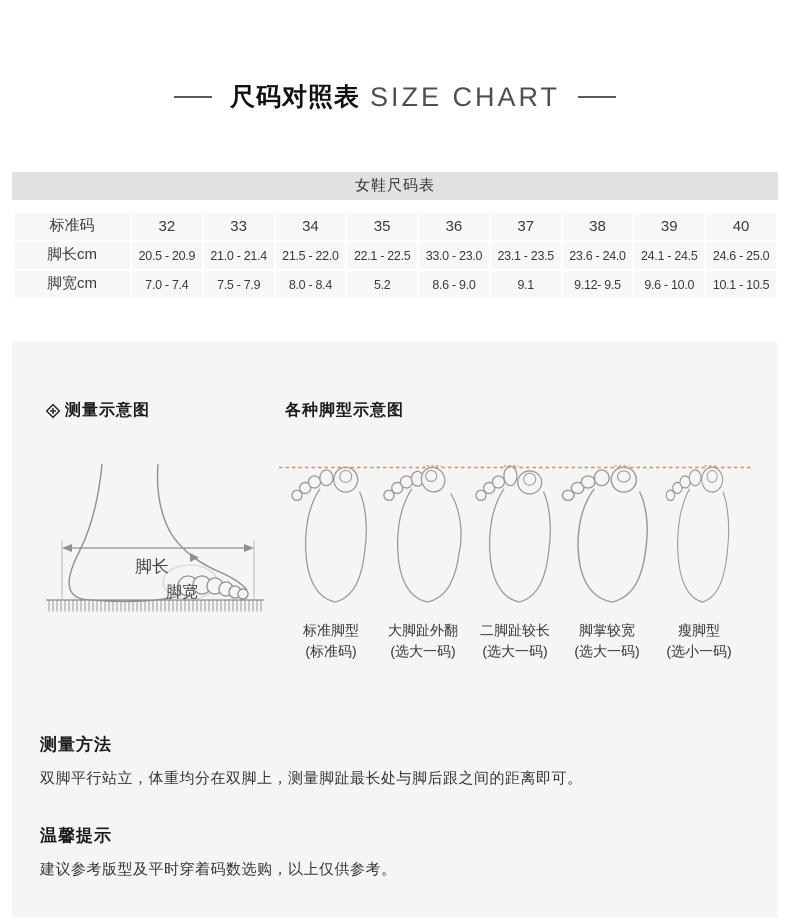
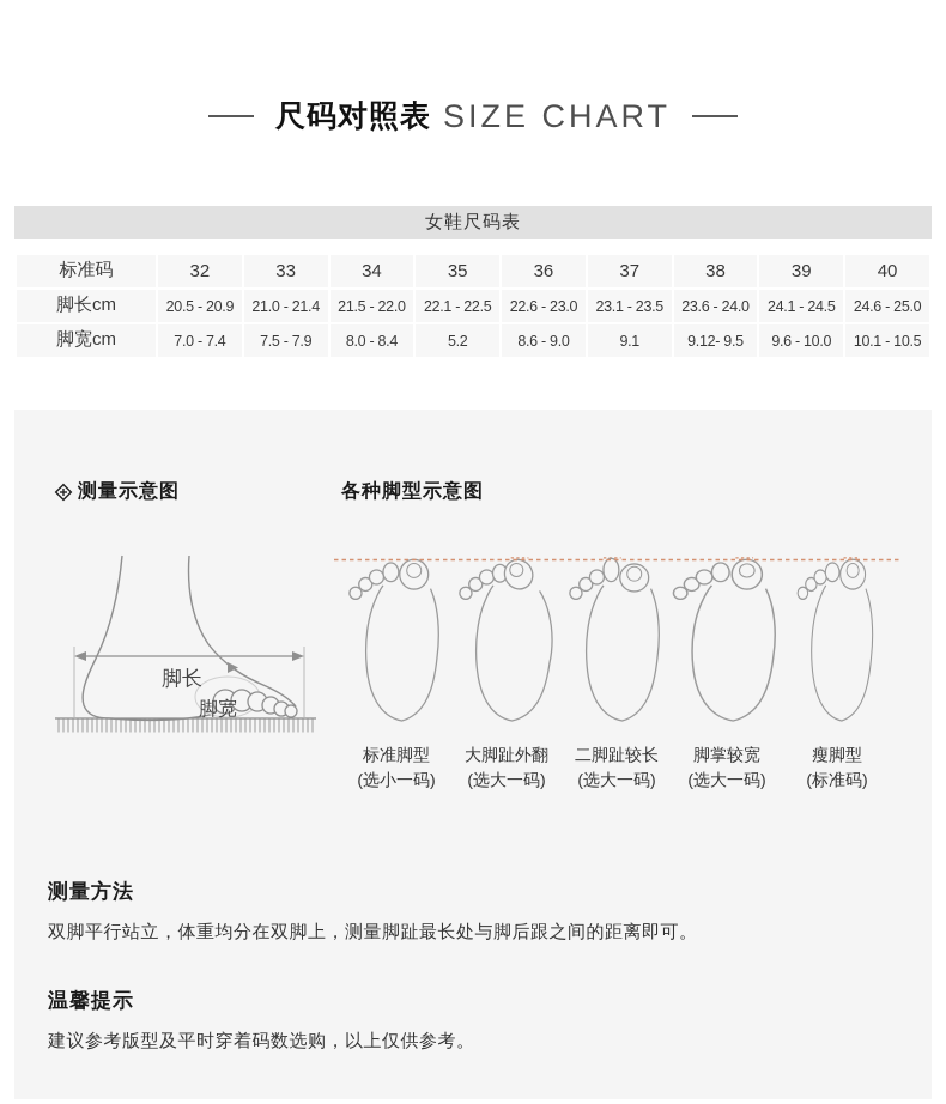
  尺码对照表
  SIZE CHART
  女鞋尺码表
  标准码	32	33	34	35	36	37	38	39	40
- 脚长cm	20.5 - 20.9	21.0 - 21.4	21.5 - 22.0	22.1 - 22.5	33.0 - 23.0	23.1 - 23.5	23.6 - 24.0	24.1 - 24.5	24.6 - 25.0
+ 脚长cm	20.5 - 20.9	21.0 - 21.4	21.5 - 22.0	22.1 - 22.5	22.6 - 23.0	23.1 - 23.5	23.6 - 24.0	24.1 - 24.5	24.6 - 25.0
  脚宽cm	7.0 - 7.4	7.5 - 7.9	8.0 - 8.4	5.2	8.6 - 9.0	9.1	9.12- 9.5	9.6 - 10.0	10.1 - 10.5
  测量示意图
  各种脚型示意图
  脚长
  脚宽
  标准脚型
- (标准码)
+ (选小一码)
  大脚趾外翻
  (选大一码)
  二脚趾较长
  (选大一码)
  脚掌较宽
  (选大一码)
  瘦脚型
- (选小一码)
+ (标准码)
  测量方法
  双脚平行站立，体重均分在双脚上，测量脚趾最长处与脚后跟之间的距离即可。
  温馨提示
  建议参考版型及平时穿着码数选购，以上仅供参考。
